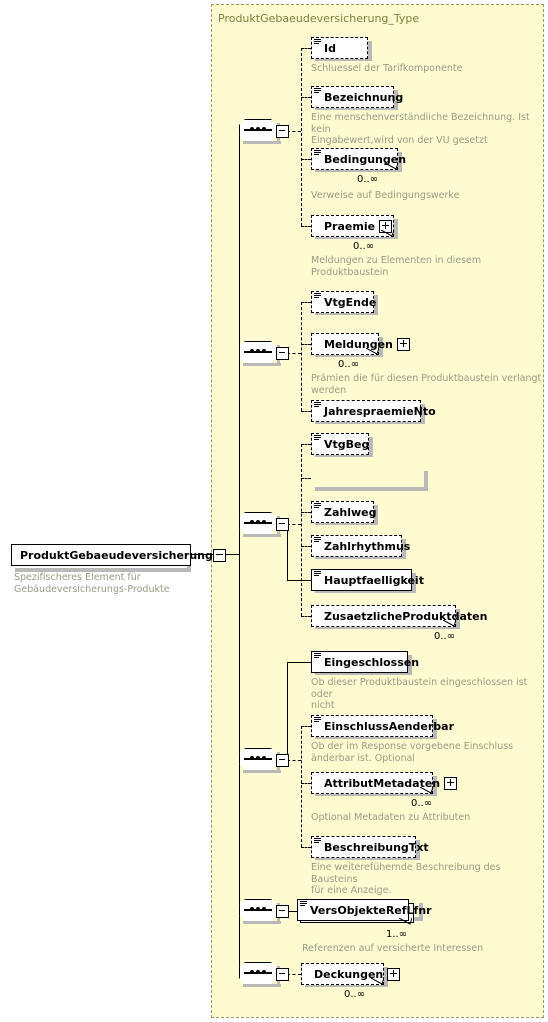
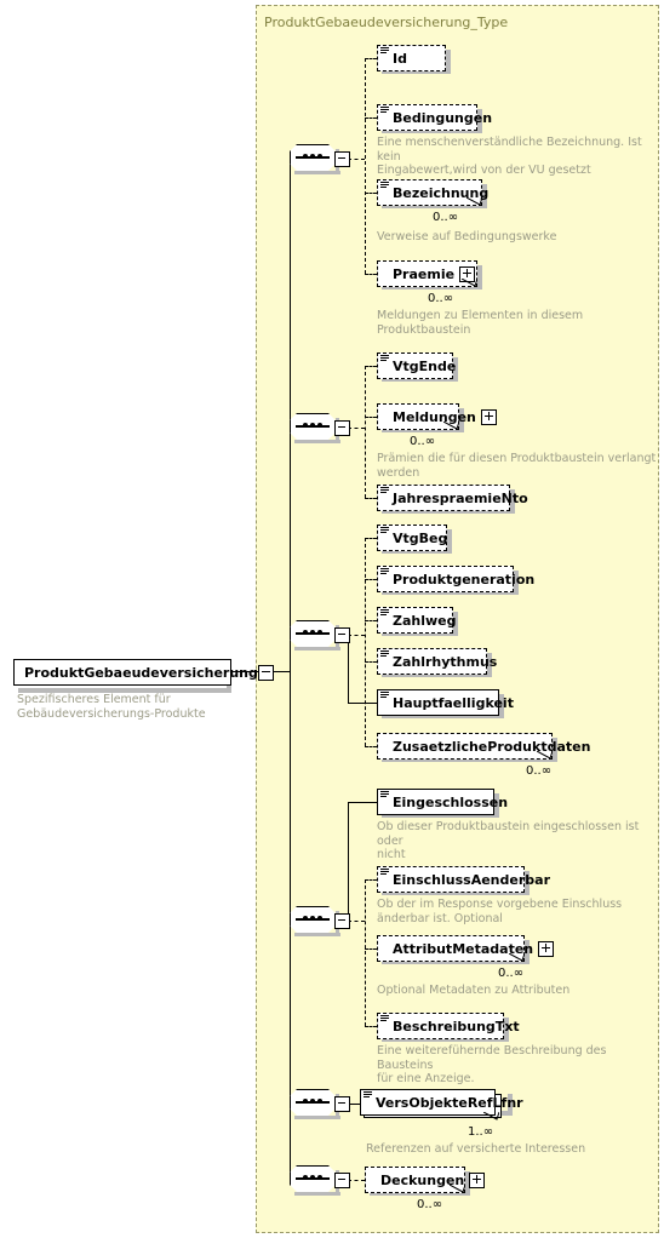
  ProduktGebaeudeversicherung_Type
  ProduktGebaeudeversicherung
  Spezifischeres Element für
  Gebäudeversicherungs-Produkte
  Id
- Schluessel der Tarifkomponente
- Bezeichnung
+ Bedingungen
  Eine menschenverständliche Bezeichnung. Ist kein
  Eingabewert,wird von der VU gesetzt
- Bedingungen
+ Bezeichnung
  0..∞
  Verweise auf Bedingungswerke
  Praemie
  0..∞
  Meldungen zu Elementen in diesem
  Produktbaustein
  VtgEnde
  Meldungen
  0..∞
  Prämien die für diesen Produktbaustein verlangt
  werden
  JahrespraemieNto
  VtgBeg
+ Produktgeneration
  Zahlweg
  Zahlrhythmus
  Hauptfaelligkeit
  ZusaetzlicheProduktdaten
  0..∞
  Eingeschlossen
  Ob dieser Produktbaustein eingeschlossen ist oder
  nicht
  EinschlussAenderbar
  Ob der im Response vorgebene Einschluss
  änderbar ist. Optional
  AttributMetadaten
  0..∞
  Optional Metadaten zu Attributen
  BeschreibungTxt
  Eine weiterefühernde Beschreibung des Bausteins
  für eine Anzeige.
  VersObjekteRefLfnr
  1..∞
  Referenzen auf versicherte Interessen
  Deckungen
  0..∞
